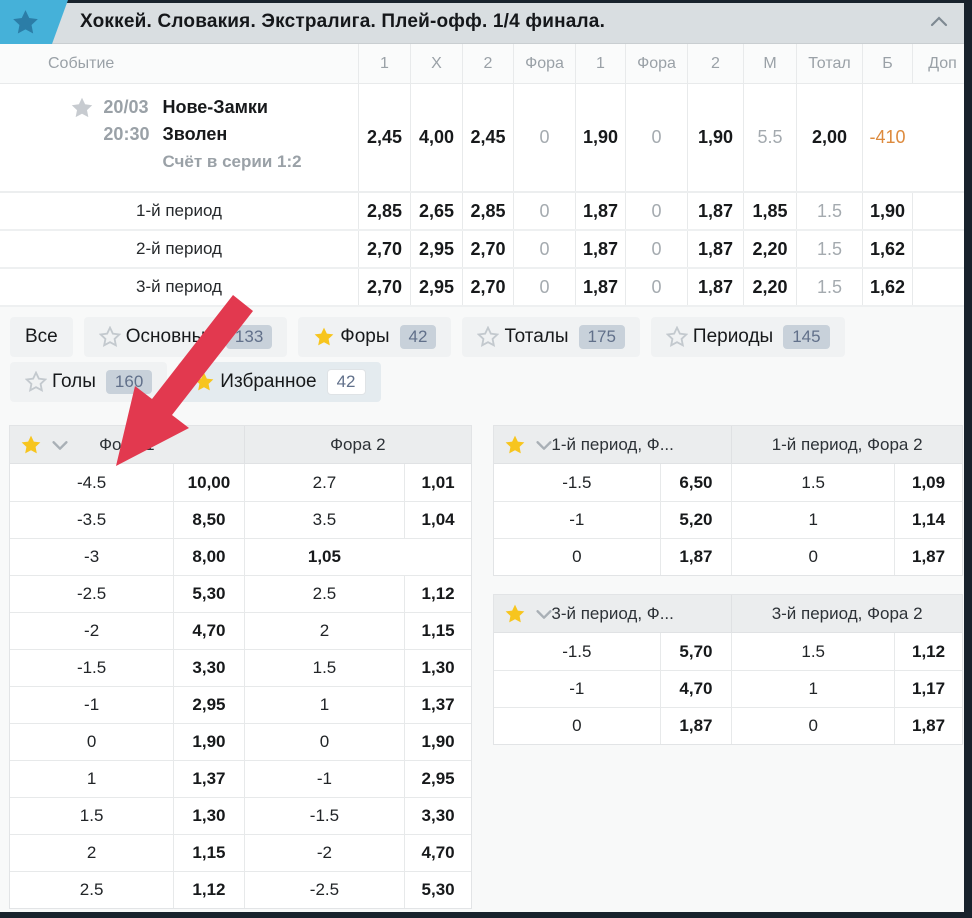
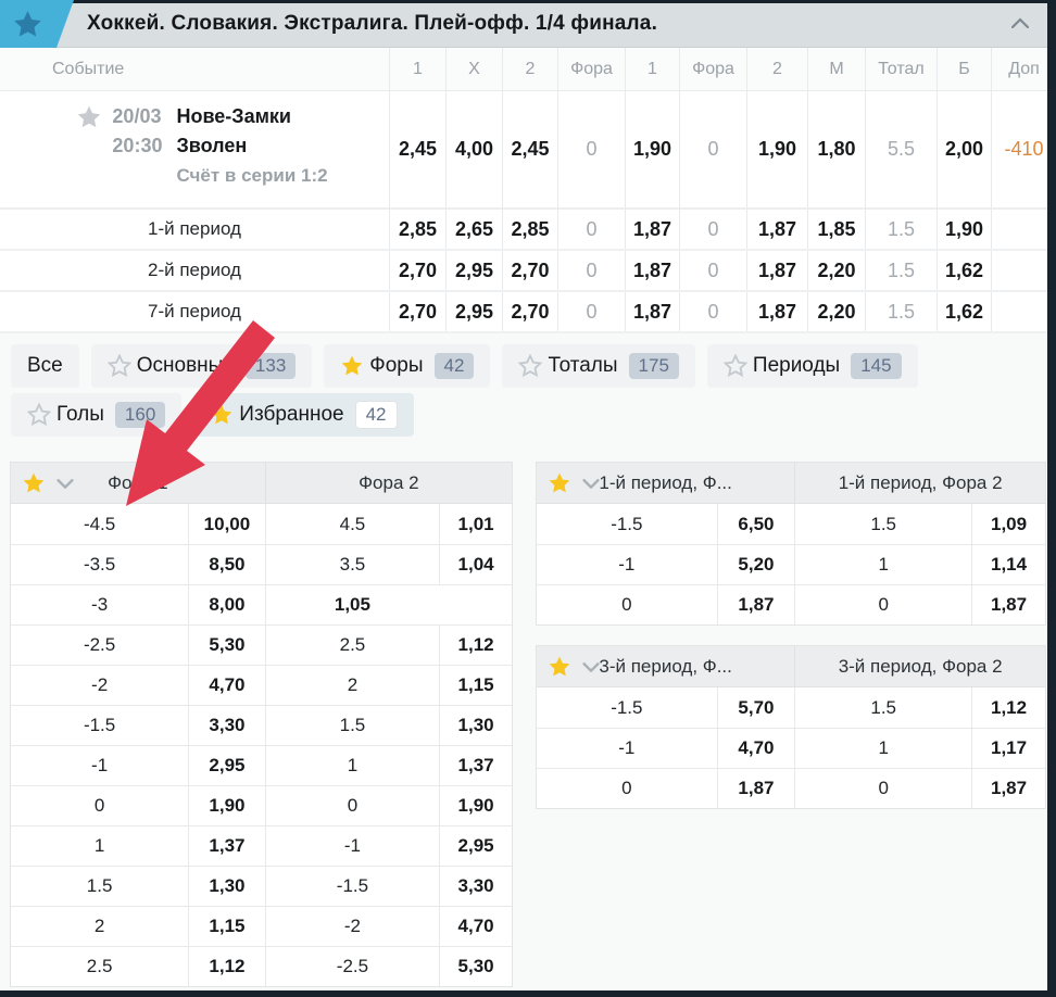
  Хоккей. Словакия. Экстралига. Плей-офф. 1/4 финала.
  Событие
  1
  X
  2
  Фора
  1
  Фора
  2
  М
  Тотал
  Б
  Доп
  20/03
  20:30
  Нове-Замки
  Зволен
  Счёт в серии 1:2
  2,45
  4,00
  2,45
  0
  1,90
  0
  1,90
+ 1,80
  5.5
  2,00
  -410
  1-й период
  2,85
  2,65
  2,85
  0
  1,87
  0
  1,87
  1,85
  1.5
  1,90
  2-й период
  2,70
  2,95
  2,70
  0
  1,87
  0
  1,87
  2,20
  1.5
  1,62
- 3-й период
+ 7-й период
  2,70
  2,95
  2,70
  0
  1,87
  0
  1,87
  2,20
  1.5
  1,62
  Все
  Основны
  133
  Форы
  42
  Тоталы
  175
  Периоды
  145
  Голы
  160
  Избранное
  42
  Фора 2
  -4.5
  10,00
- 2.7
+ 4.5
  1,01
  -3.5
  8,50
  3.5
  1,04
  -3
  8,00
  1,05
  -2.5
  5,30
  2.5
  1,12
  -2
  4,70
  2
  1,15
  -1.5
  3,30
  1.5
  1,30
  -1
  2,95
  1
  1,37
  0
  1,90
  0
  1,90
  1
  1,37
  -1
  2,95
  1.5
  1,30
  -1.5
  3,30
  2
  1,15
  -2
  4,70
  2.5
  1,12
  -2.5
  5,30
  1-й период, Ф...
  1-й период, Фора 2
  -1.5
  6,50
  1.5
  1,09
  -1
  5,20
  1
  1,14
  0
  1,87
  0
  1,87
  3-й период, Ф...
  3-й период, Фора 2
  -1.5
  5,70
  1.5
  1,12
  -1
  4,70
  1
  1,17
  0
  1,87
  0
  1,87
